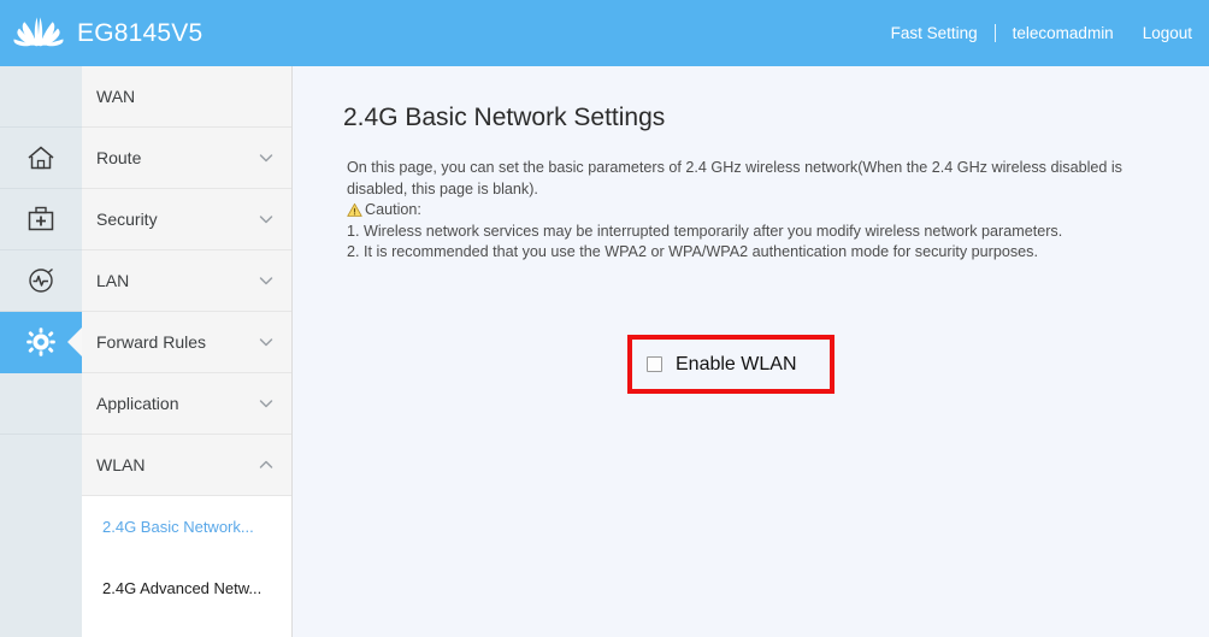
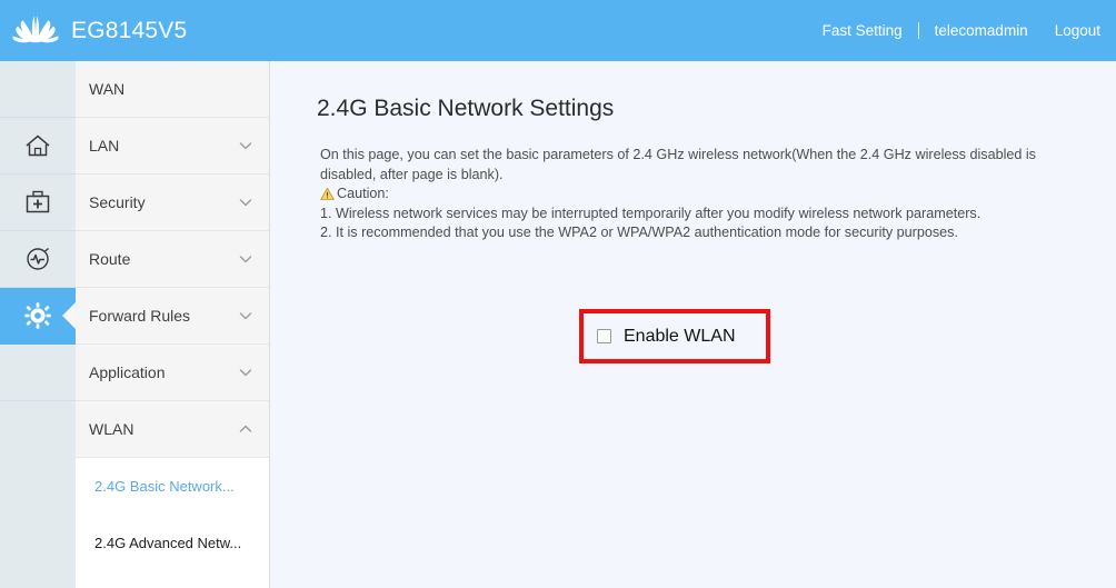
  EG8145V5
  Fast Setting
  telecomadmin
  Logout
  WAN
- Route
+ LAN
  Security
- LAN
+ Route
  Forward Rules
  Application
  WLAN
  2.4G Basic Network...
  2.4G Advanced Netw...
  2.4G Basic Network Settings
  On this page, you can set the basic parameters of 2.4 GHz wireless network(When the 2.4 GHz wireless disabled is
- disabled, this page is blank).
+ disabled, after page is blank).
  Caution:
  1. Wireless network services may be interrupted temporarily after you modify wireless network parameters.
  2. It is recommended that you use the WPA2 or WPA/WPA2 authentication mode for security purposes.
  Enable WLAN
